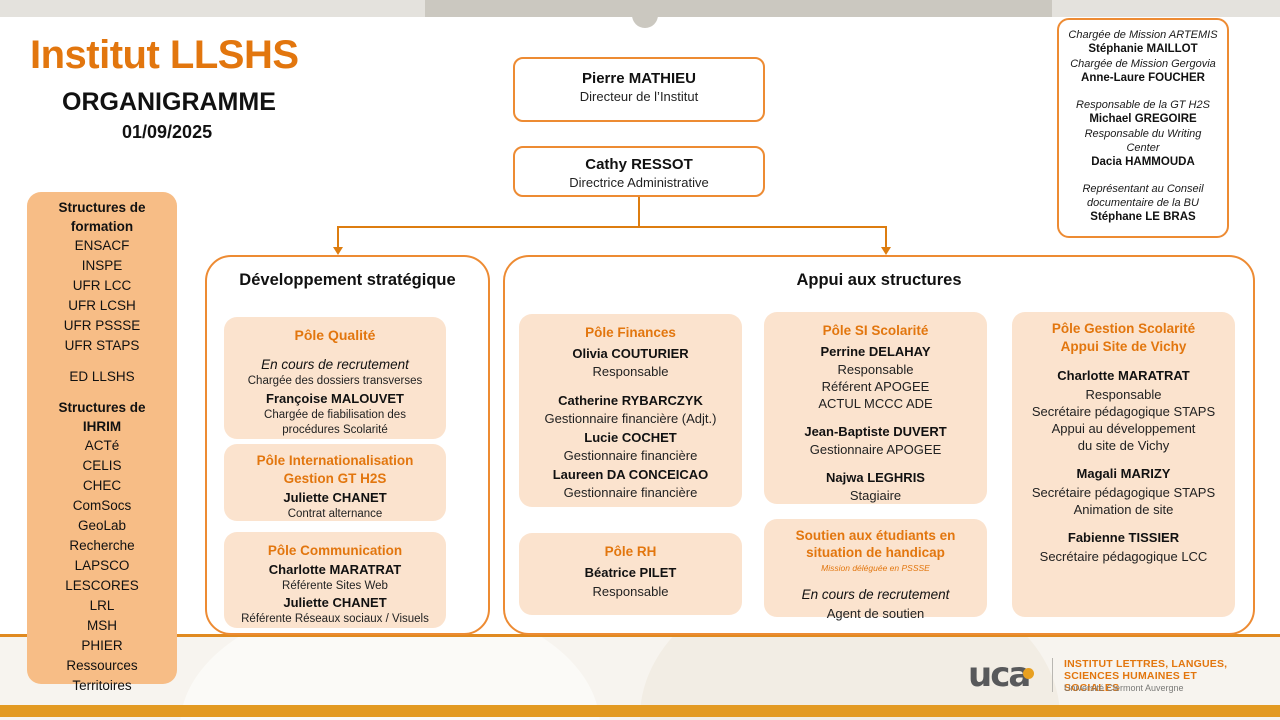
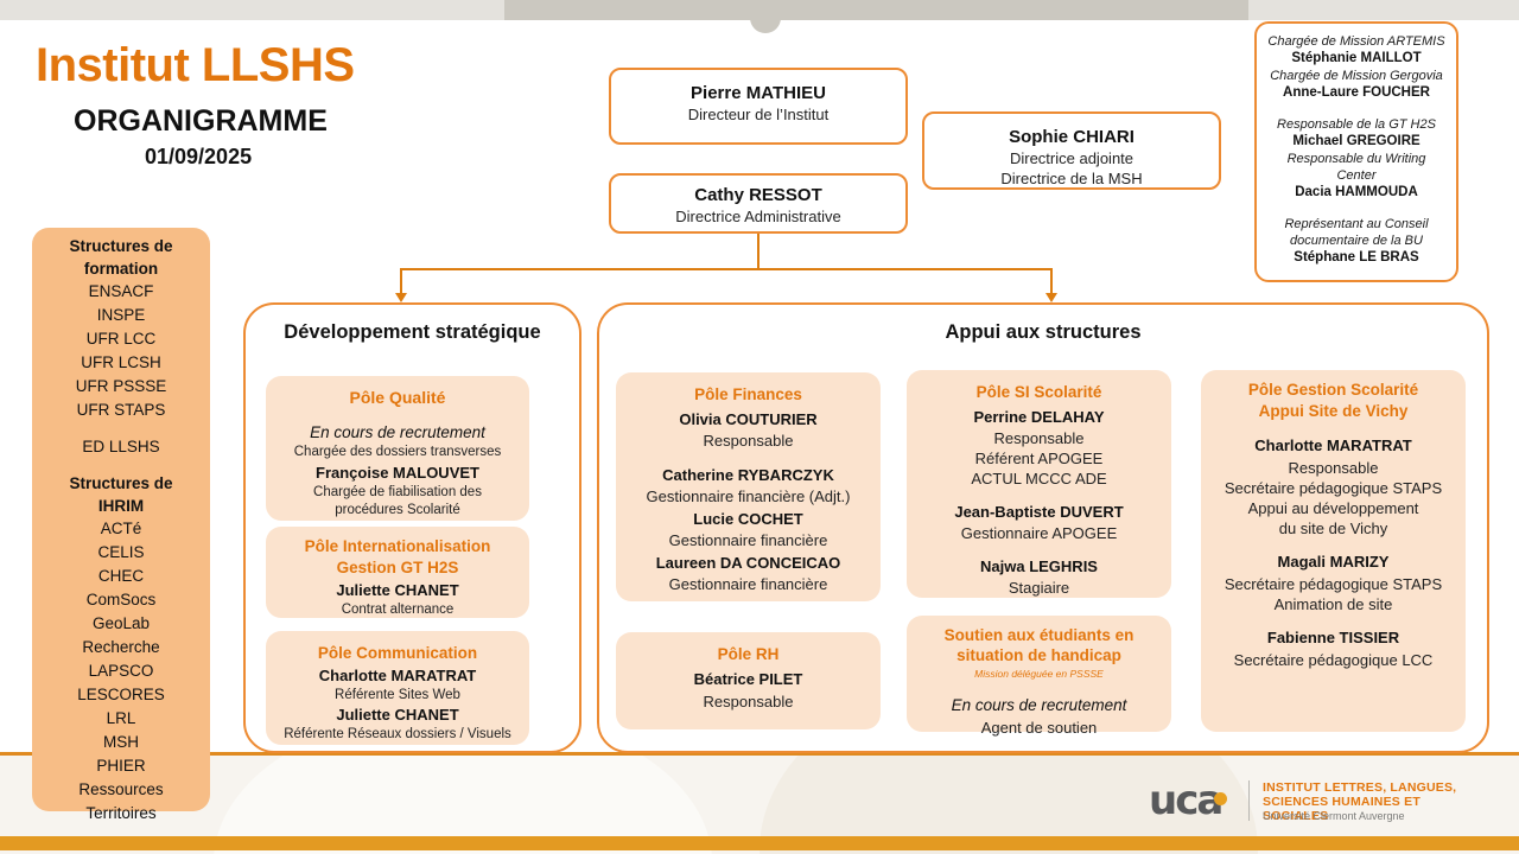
  Institut LLSHS
  ORGANIGRAMME
  01/09/2025
  Pierre MATHIEU
  Directeur de l’Institut
+ Sophie CHIARI
+ Directrice adjointe
+ Directrice de la MSH
  Cathy RESSOT
  Directrice Administrative
  Chargée de Mission ARTEMIS
  Stéphanie MAILLOT
  Chargée de Mission Gergovia
  Anne-Laure FOUCHER
  Responsable de la GT H2S
  Michael GREGOIRE
  Responsable du Writing
  Center
  Dacia HAMMOUDA
  Représentant au Conseil
  documentaire de la BU
  Stéphane LE BRAS
  Structures de
  formation
  ENSACF
  INSPE
  UFR LCC
  UFR LCSH
  UFR PSSSE
  UFR STAPS
  ED LLSHS
  Structures de
  IHRIM
  ACTé
  CELIS
  CHEC
  ComSocs
  GeoLab
  Recherche
  LAPSCO
  LESCORES
  LRL
  MSH
  PHIER
  Ressources
  Territoires
  Développement stratégique
  Appui aux structures
  Pôle Qualité
  En cours de recrutement
  Chargée des dossiers transverses
  Françoise MALOUVET
  Chargée de fiabilisation des
  procédures Scolarité
  Pôle Internationalisation
  Gestion GT H2S
  Juliette CHANET
  Contrat alternance
  Pôle Communication
  Charlotte MARATRAT
  Référente Sites Web
  Juliette CHANET
- Référente Réseaux sociaux / Visuels
+ Référente Réseaux dossiers / Visuels
  Pôle Finances
  Olivia COUTURIER
  Responsable
  Catherine RYBARCZYK
  Gestionnaire financière (Adjt.)
  Lucie COCHET
  Gestionnaire financière
  Laureen DA CONCEICAO
  Gestionnaire financière
  Pôle RH
  Béatrice PILET
  Responsable
  Pôle SI Scolarité
  Perrine DELAHAY
  Responsable
  Référent APOGEE
  ACTUL MCCC ADE
  Jean-Baptiste DUVERT
  Gestionnaire APOGEE
  Najwa LEGHRIS
  Stagiaire
  Soutien aux étudiants en
  situation de handicap
  Mission déléguée en PSSSE
  En cours de recrutement
  Agent de soutien
  Pôle Gestion Scolarité
  Appui Site de Vichy
  Charlotte MARATRAT
  Responsable
  Secrétaire pédagogique STAPS
  Appui au développement
  du site de Vichy
  Magali MARIZY
  Secrétaire pédagogique STAPS
  Animation de site
  Fabienne TISSIER
  Secrétaire pédagogique LCC
  uca
  INSTITUT LETTRES, LANGUES,
  SCIENCES HUMAINES ET SOCIALES
  Université Clermont Auvergne
